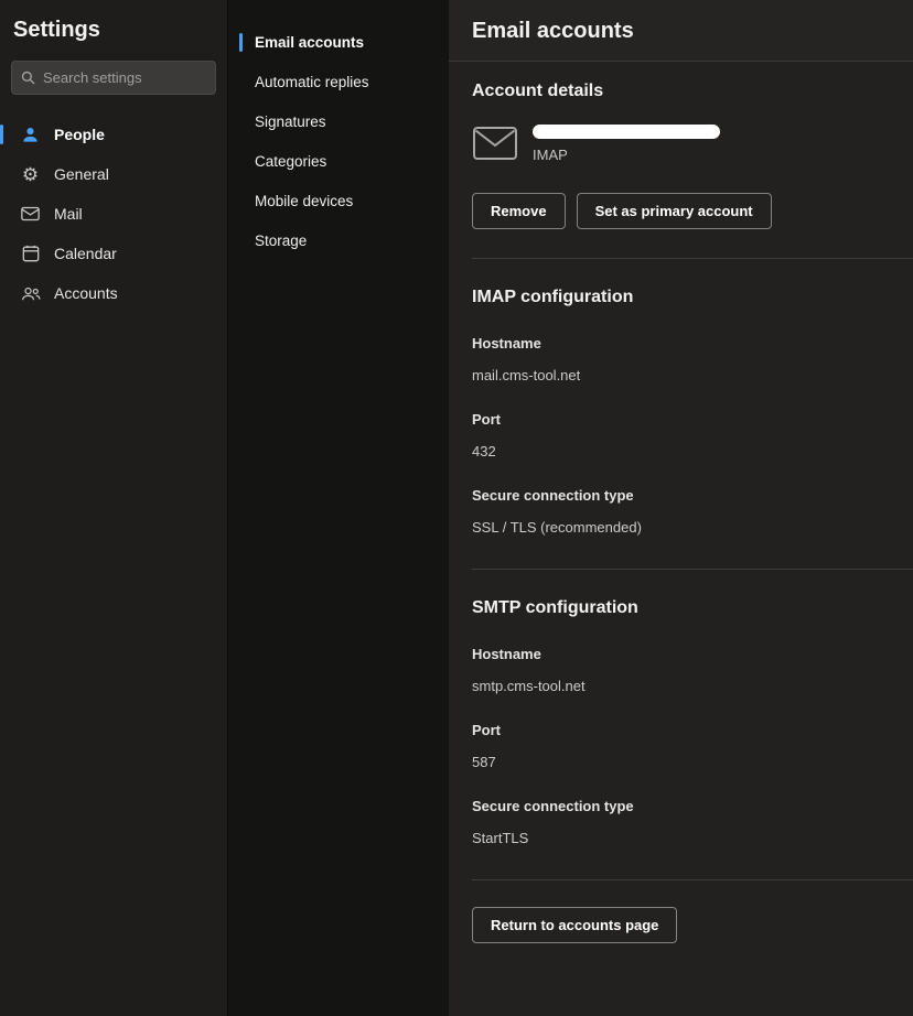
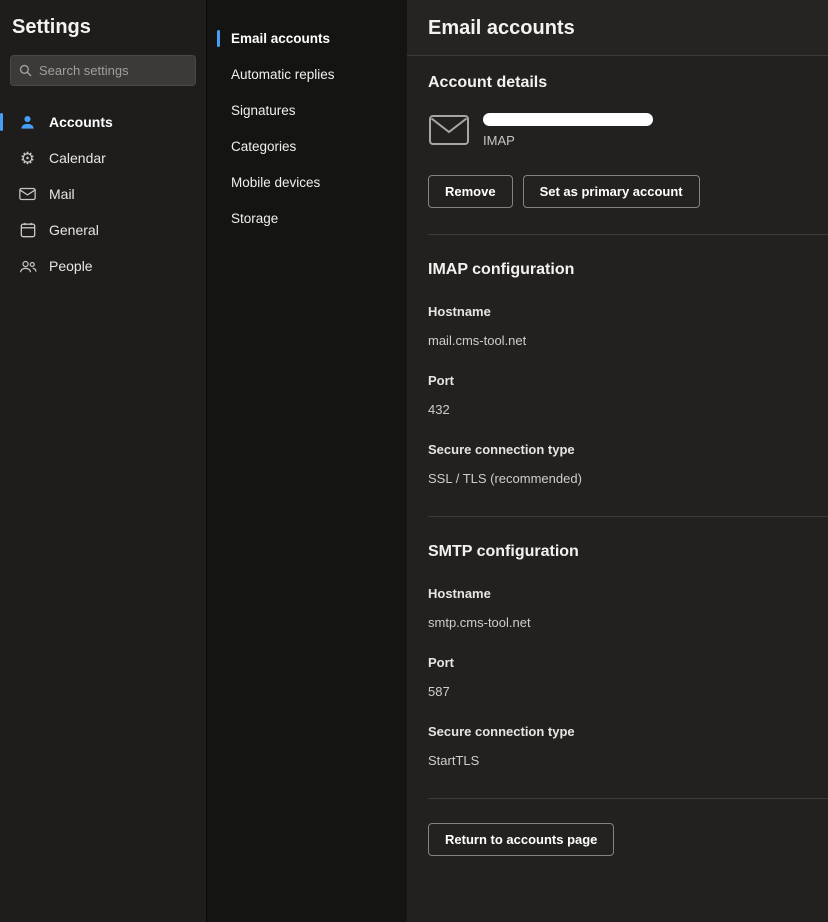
  Settings
  Search settings
- People
+ Accounts
  ⚙
- General
+ Calendar
  Mail
- Calendar
+ General
- Accounts
+ People
  Email accounts
  Automatic replies
  Signatures
  Categories
  Mobile devices
  Storage
  Email accounts
  Account details
  IMAP
  Remove
  Set as primary account
  IMAP configuration
  Hostname
  mail.cms-tool.net
  Port
  432
  Secure connection type
  SSL / TLS (recommended)
  SMTP configuration
  Hostname
  smtp.cms-tool.net
  Port
  587
  Secure connection type
  StartTLS
  Return to accounts page
